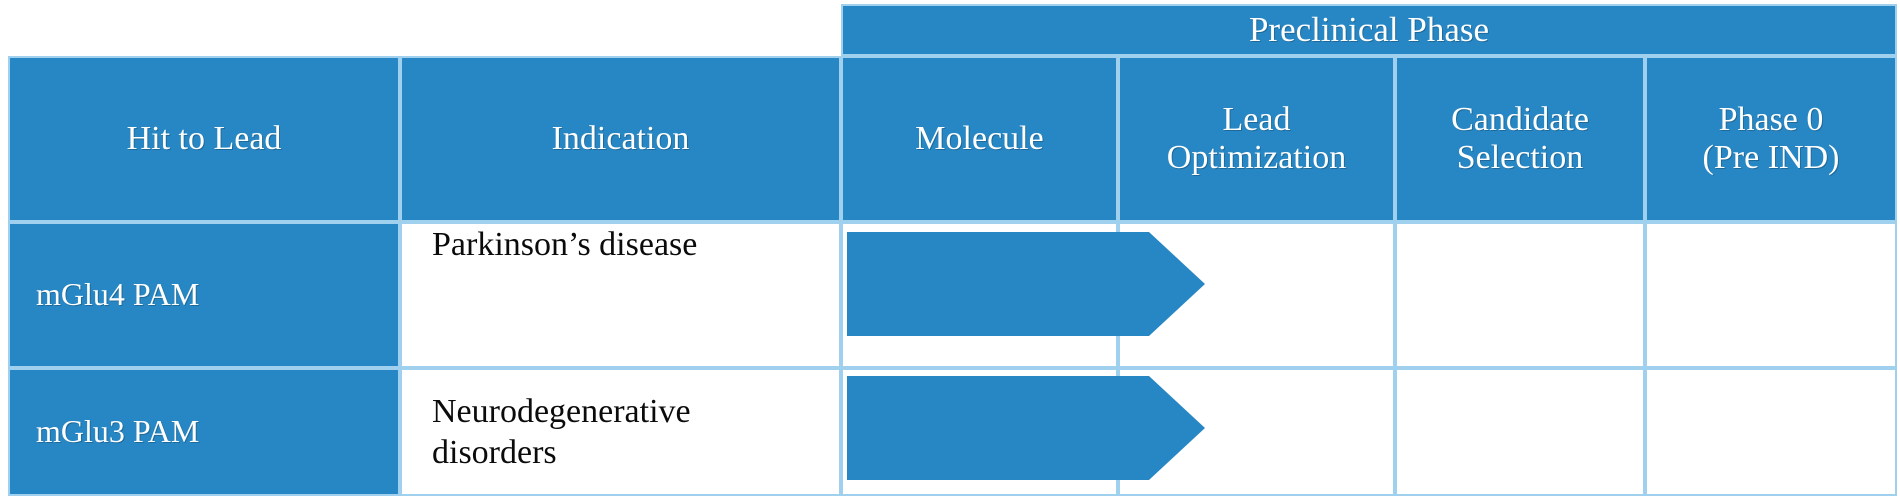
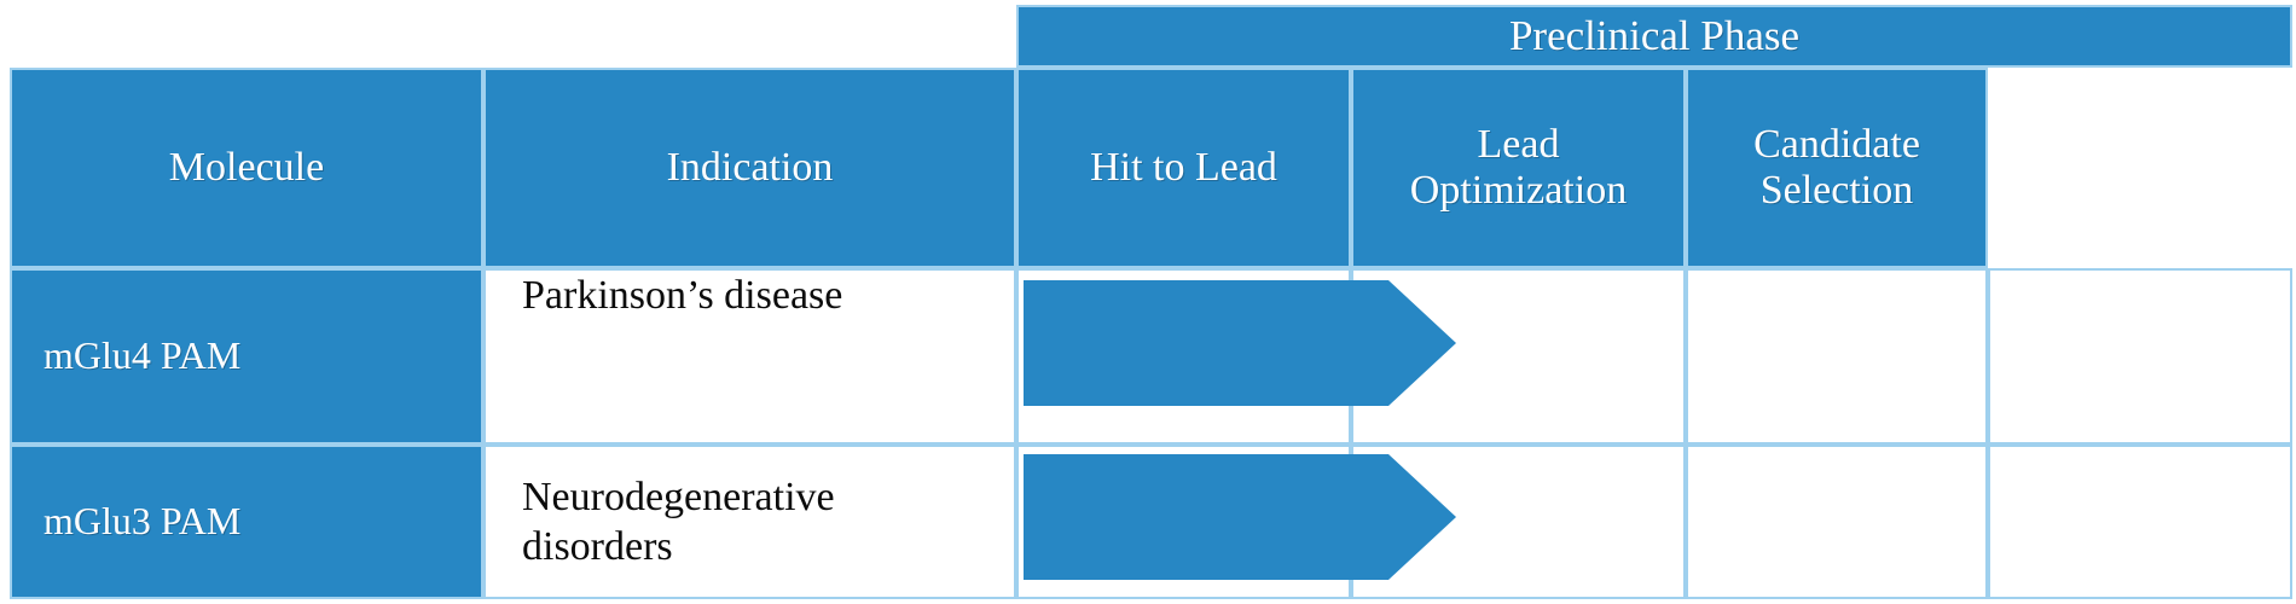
  Preclinical Phase
- Hit to Lead
+ Molecule
  Indication
- Molecule
+ Hit to Lead
  Lead
  Optimization
  Candidate
  Selection
- Phase 0
- (Pre IND)
  mGlu4 PAM
  Parkinson’s disease
  mGlu3 PAM
  Neurodegenerative
  disorders
